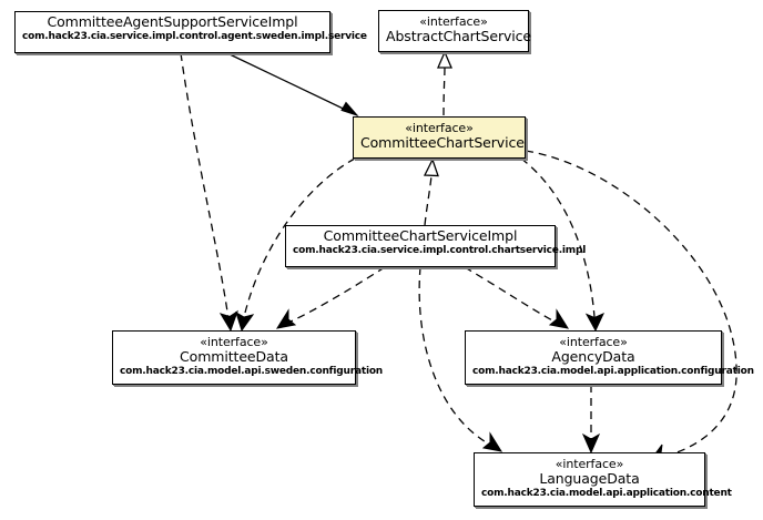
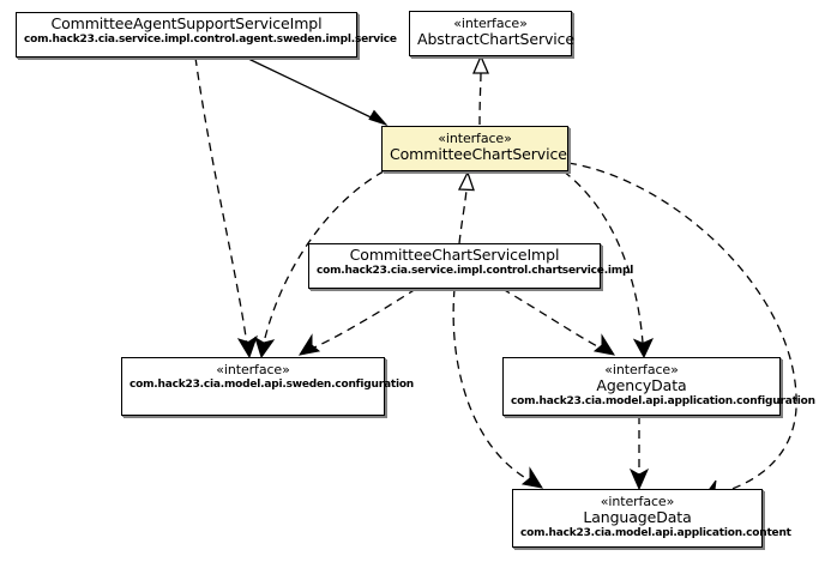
  CommitteeAgentSupportServiceImpl
  com.hack23.cia.service.impl.control.agent.sweden.impl.service
  «interface»
  AbstractChartService
  «interface»
  CommitteeChartService
  CommitteeChartServiceImpl
  com.hack23.cia.service.impl.control.chartservice.impl
  «interface»
- CommitteeData
  com.hack23.cia.model.api.sweden.configuration
  «interface»
  AgencyData
  com.hack23.cia.model.api.application.configuration
  «interface»
  LanguageData
  com.hack23.cia.model.api.application.content
